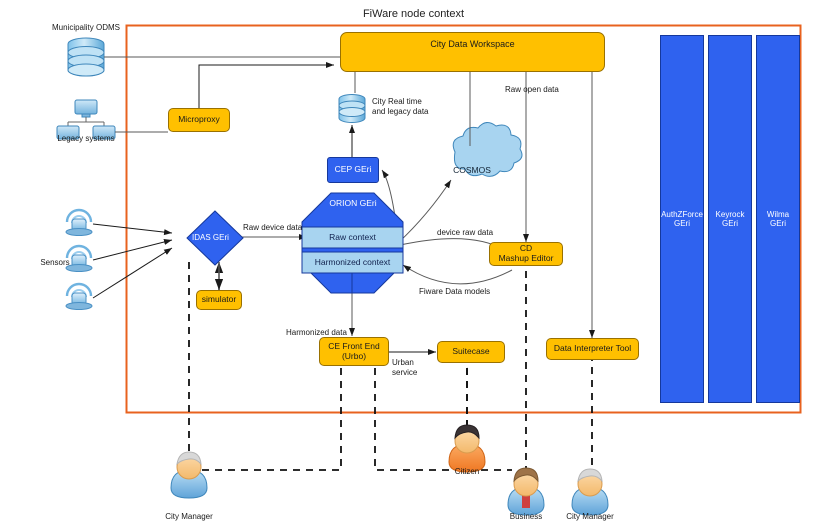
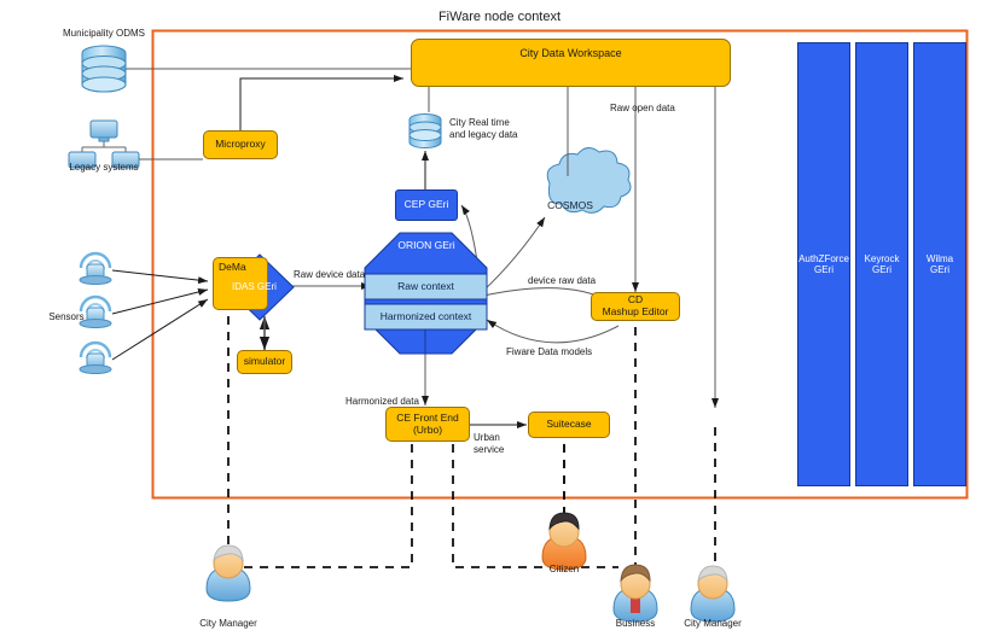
  FiWare node context
  Municipality ODMS
  Legacy systems
  Sensors
  Microproxy
  City Data Workspace
  City Real time
  and legacy data
  CEP GEri
  COSMOS
  ORION GEri
  Raw context
  Harmonized context
+ DeMa
  IDAS GEri
  simulator
  CD
  Mashup Editor
  CE Front End
  (Urbo)
  Suitecase
- Data Interpreter Tool
  AuthZForce
  GEri
  Keyrock
  GEri
  Wilma
  GEri
  Raw device data
  Raw open data
  device raw data
  Fiware Data models
  Harmonized data
  Urban
  service
  City Manager
  Citizen
  Business
  City Manager
